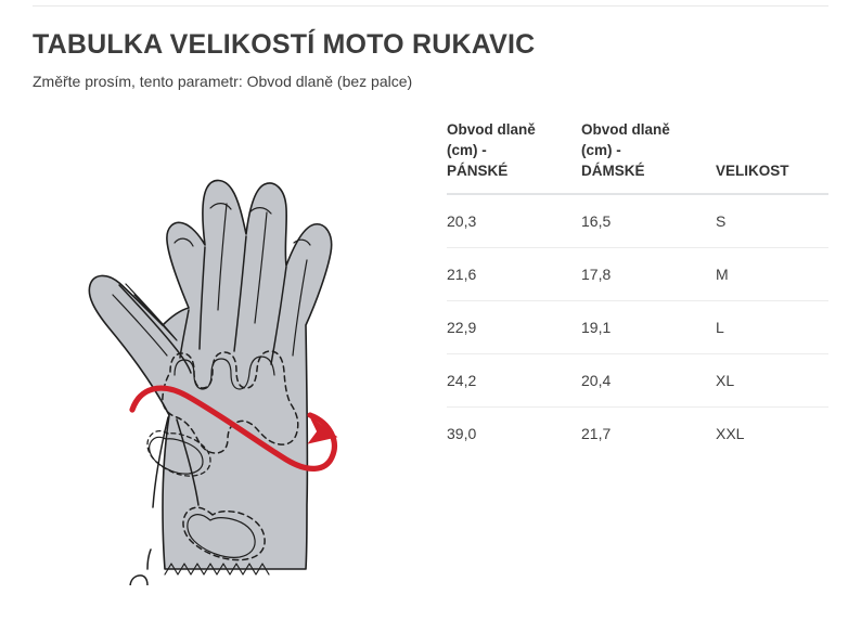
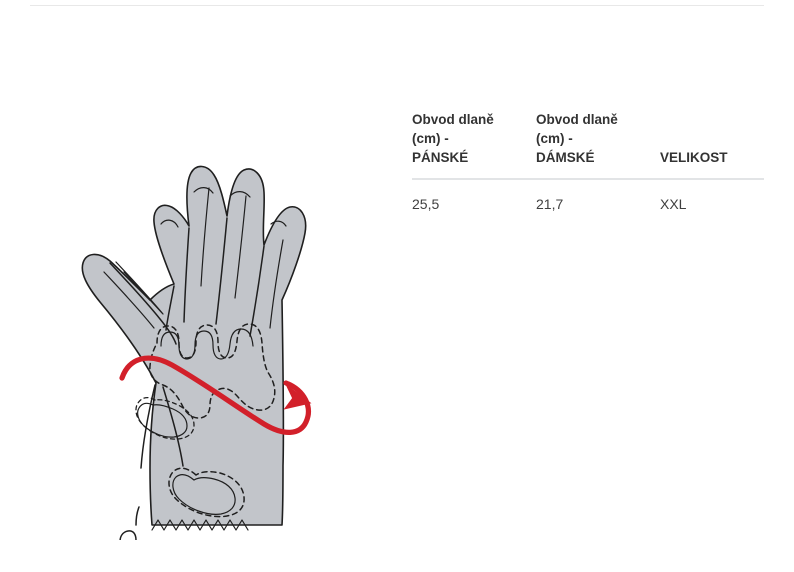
- TABULKA VELIKOSTÍ MOTO RUKAVIC
- Změřte prosím, tento parametr: Obvod dlaně (bez palce)
  Obvod dlaně (cm) - PÁNSKÉ	Obvod dlaně (cm) - DÁMSKÉ	VELIKOST
- 20,3	16,5	S
- 21,6	17,8	M
- 22,9	19,1	L
- 24,2	20,4	XL
- 39,0	21,7	XXL
+ 25,5	21,7	XXL
